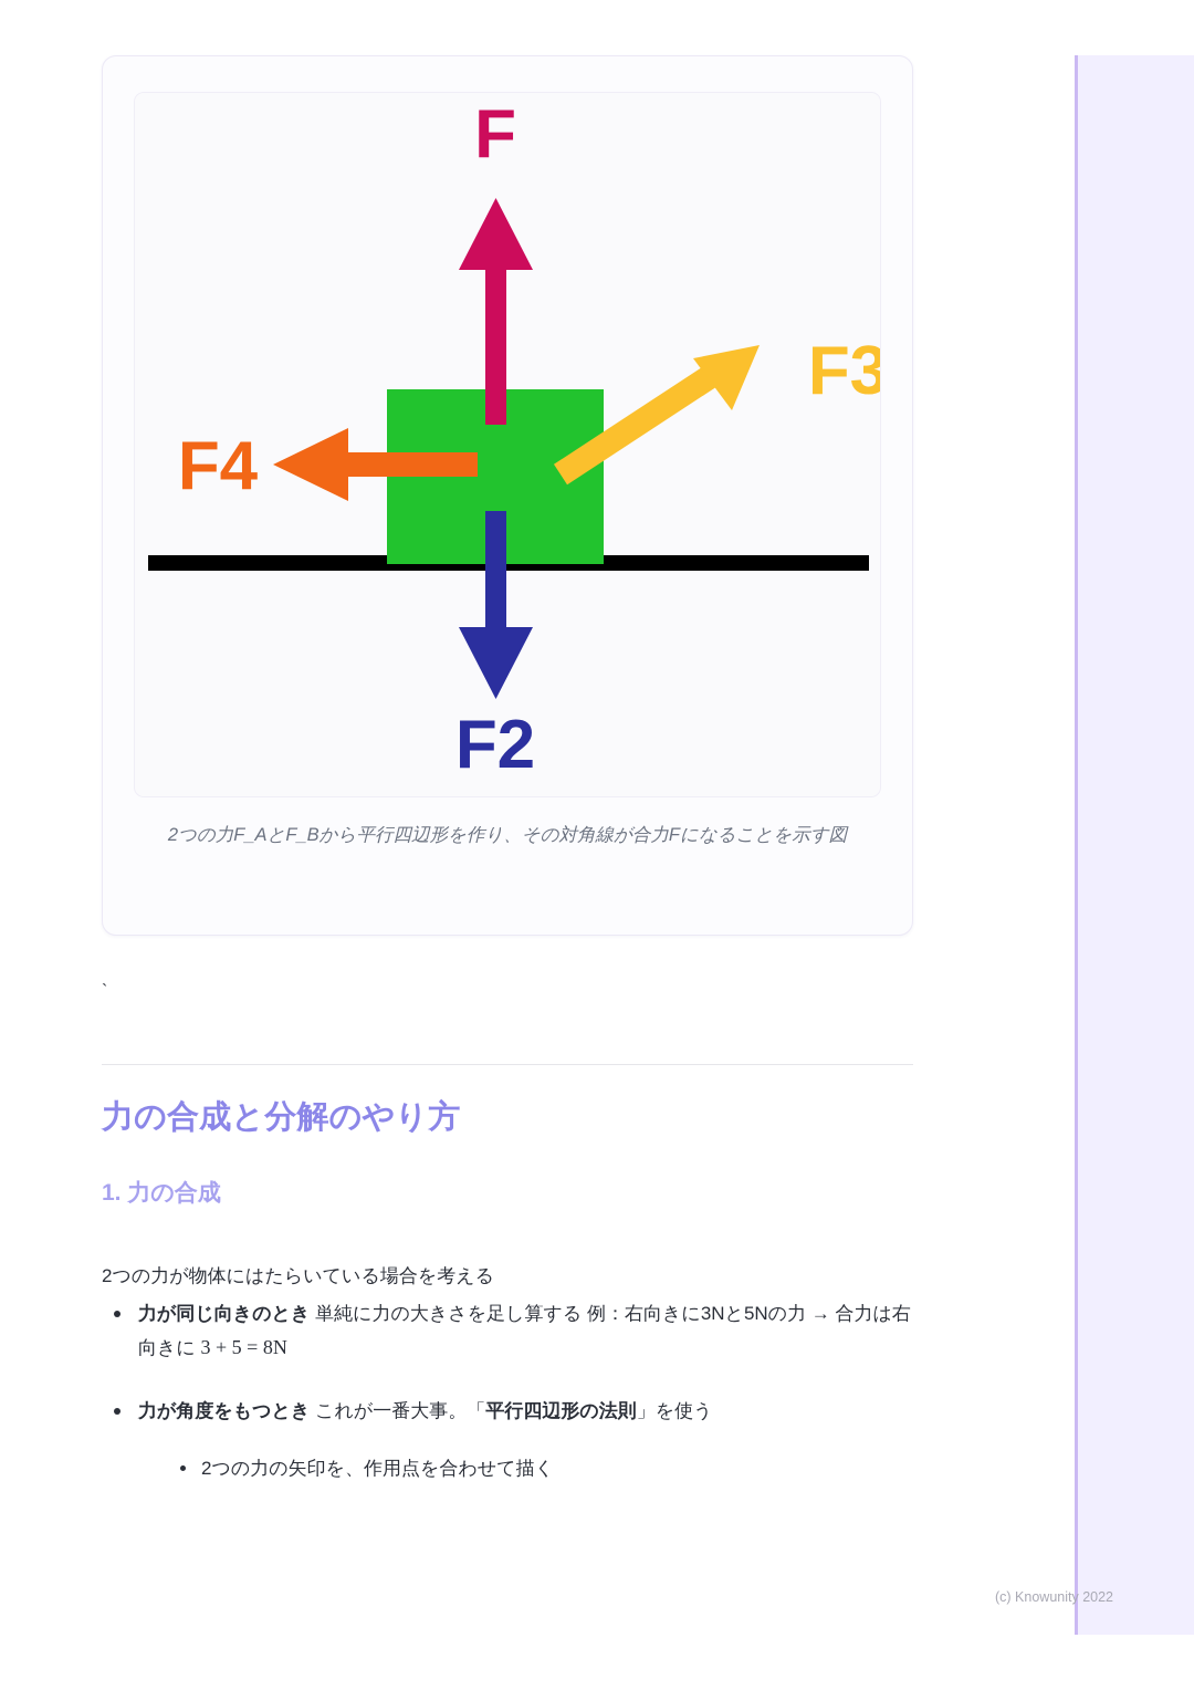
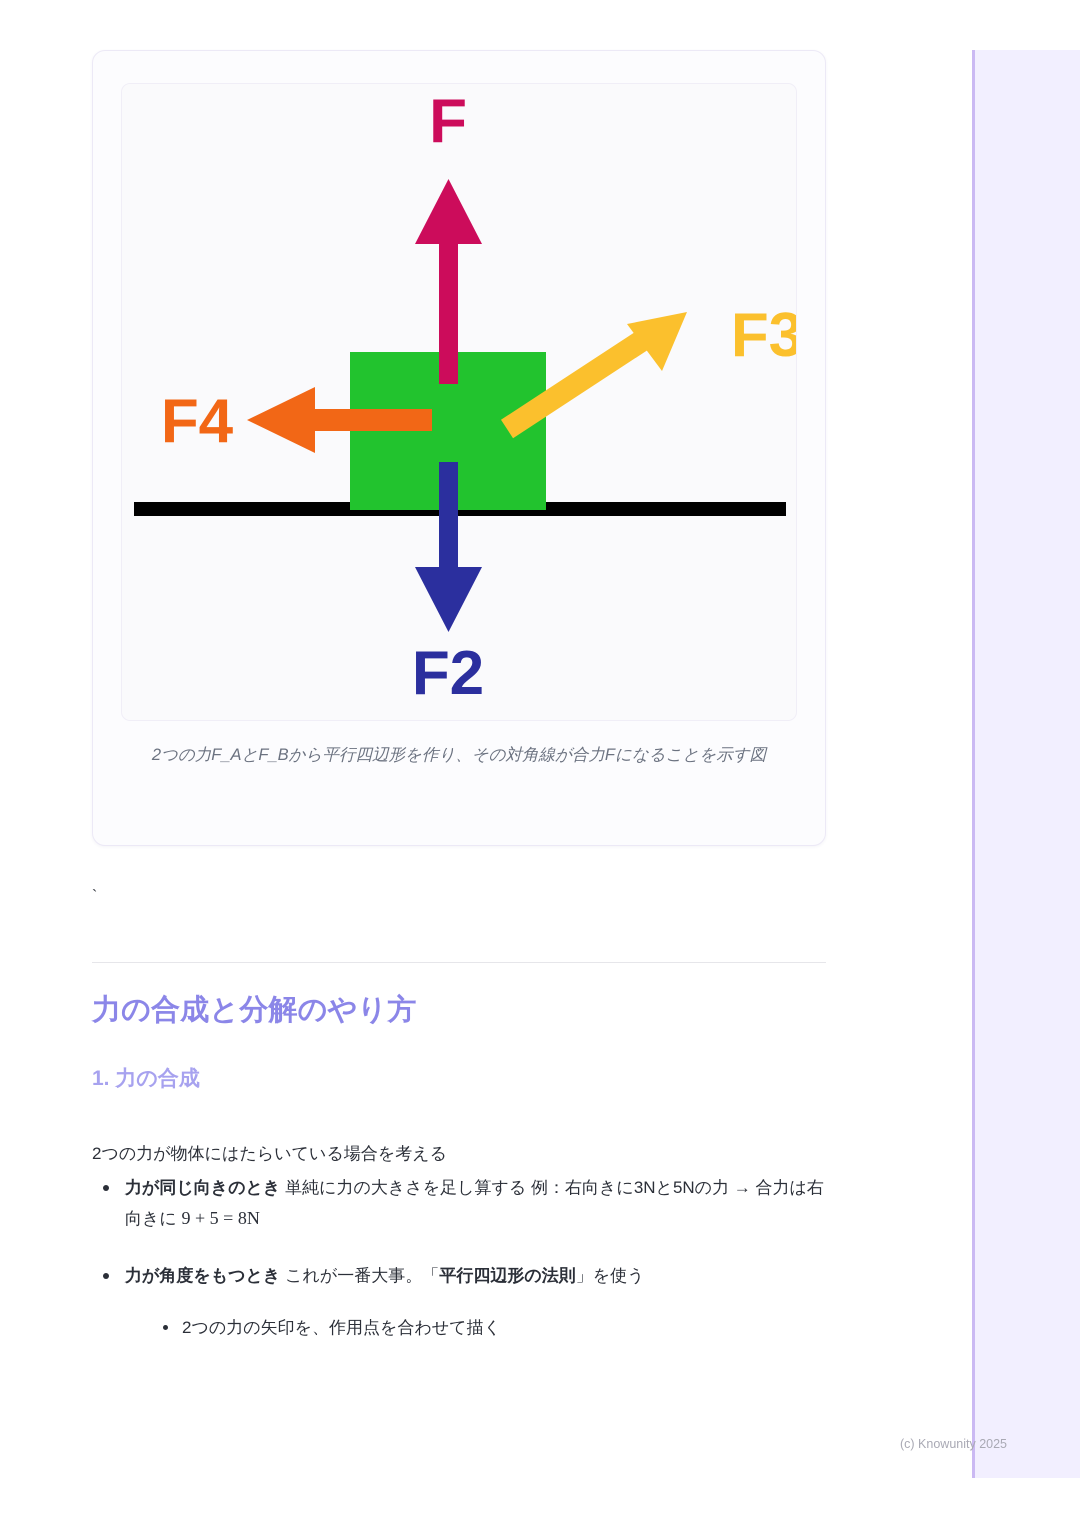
  F
  F2
  F4
  F3
  2つの力F_AとF_Bから平行四辺形を作り、その対角線が合力Fになることを示す図
  `
  力の合成と分解のやり方
  1. 力の合成
  2つの力が物体にはたらいている場合を考える
- 力が同じ向きのとき 単純に力の大きさを足し算する 例：右向きに3Nと5Nの力 → 合力は右向きに 3 + 5 = 8N
+ 力が同じ向きのとき 単純に力の大きさを足し算する 例：右向きに3Nと5Nの力 → 合力は右向きに 9 + 5 = 8N
  力が角度をもつとき これが一番大事。「平行四辺形の法則」を使う
  2つの力の矢印を、作用点を合わせて描く
- (c) Knowunity 2022
+ (c) Knowunity 2025
